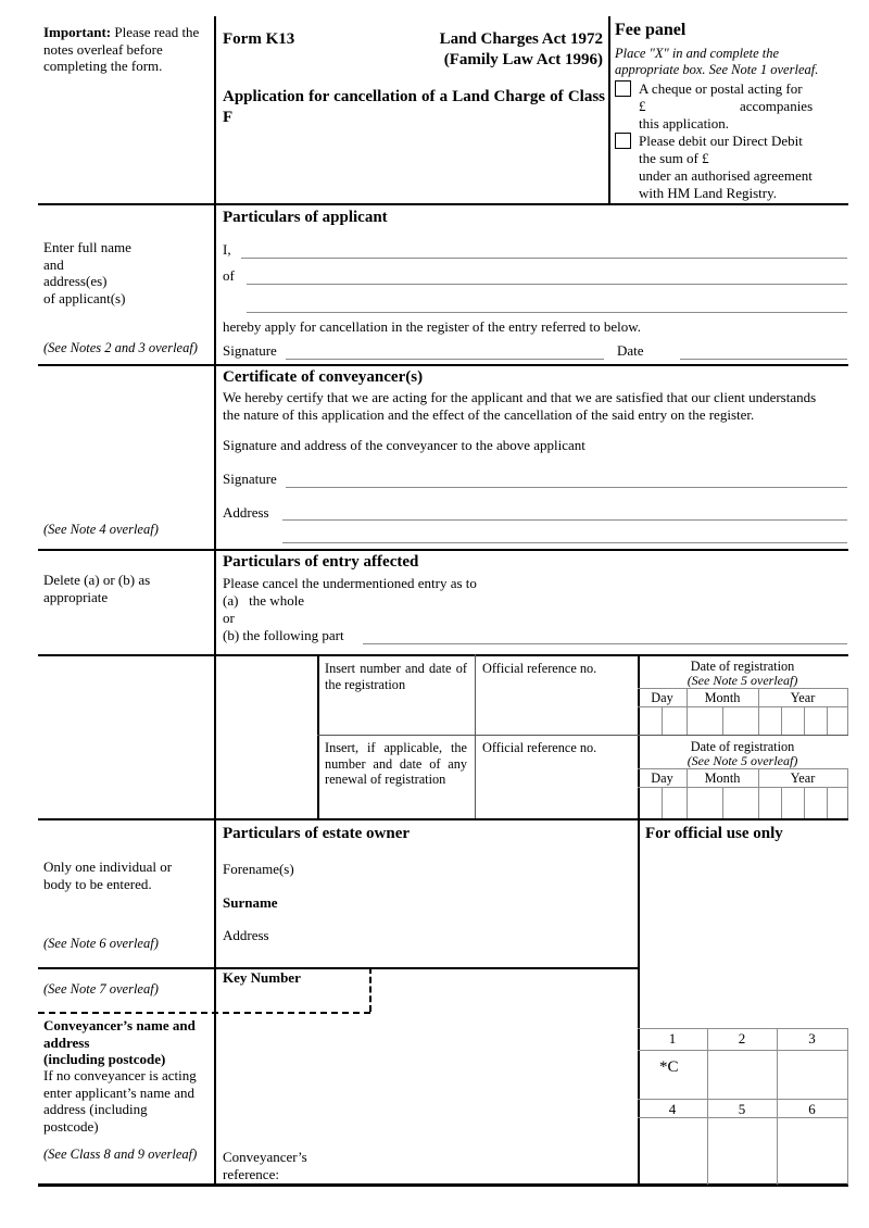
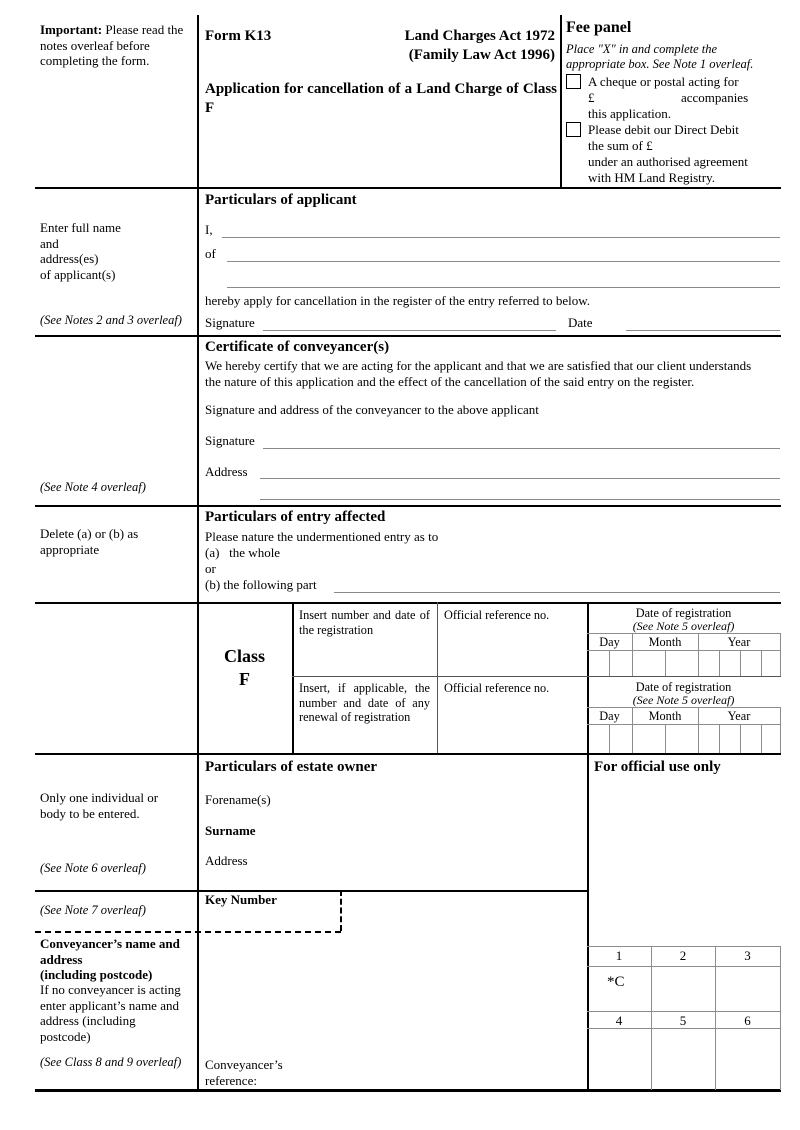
  Important: Please read the notes overleaf before completing the form.
  Form K13
  Land Charges Act 1972
  (Family Law Act 1996)
  Application for cancellation of a Land Charge of Class F
  Fee panel
  Place "X" in and complete the
  appropriate box. See Note 1 overleaf.
  A cheque or postal acting for
  £
  accompanies
  this application.
  Please debit our Direct Debit
  the sum of £
  under an authorised agreement
  with HM Land Registry.
  Enter full name
  and
  address(es)
  of applicant(s)
  (See Notes 2 and 3 overleaf)
  Particulars of applicant
  I,
  of
  hereby apply for cancellation in the register of the entry referred to below.
  Signature
  Date
  (See Note 4 overleaf)
  Certificate of conveyancer(s)
  We hereby certify that we are acting for the applicant and that we are satisfied that our client understands
  the nature of this application and the effect of the cancellation of the said entry on the register.
  Signature and address of the conveyancer to the above applicant
  Signature
  Address
  Delete (a) or (b) as
  appropriate
  Particulars of entry affected
- Please cancel the undermentioned entry as to
+ Please nature the undermentioned entry as to
  (a) the whole
  or
  (b) the following part
+ Class
+ F
  Insert number and date of the registration
  Official reference no.
  Insert, if applicable, the number and date of any renewal of registration
  Official reference no.
  Date of registration
  (See Note 5 overleaf)
  Day
  Month
  Year
  Date of registration
  (See Note 5 overleaf)
  Day
  Month
  Year
  Only one individual or
  body to be entered.
  (See Note 6 overleaf)
  Particulars of estate owner
  Forename(s)
  Surname
  Address
  For official use only
  (See Note 7 overleaf)
  Key Number
  Conveyancer’s name and
  address
  (including postcode)
  If no conveyancer is acting
  enter applicant’s name and
  address (including
  postcode)
  (See Class 8 and 9 overleaf)
  Conveyancer’s
  reference:
  1
  2
  3
  *C
  4
  5
  6
